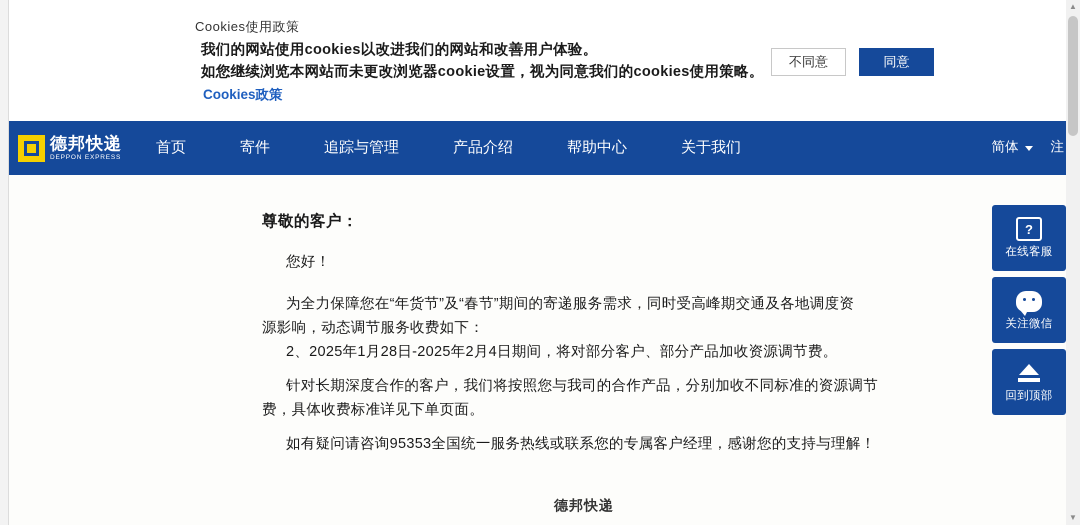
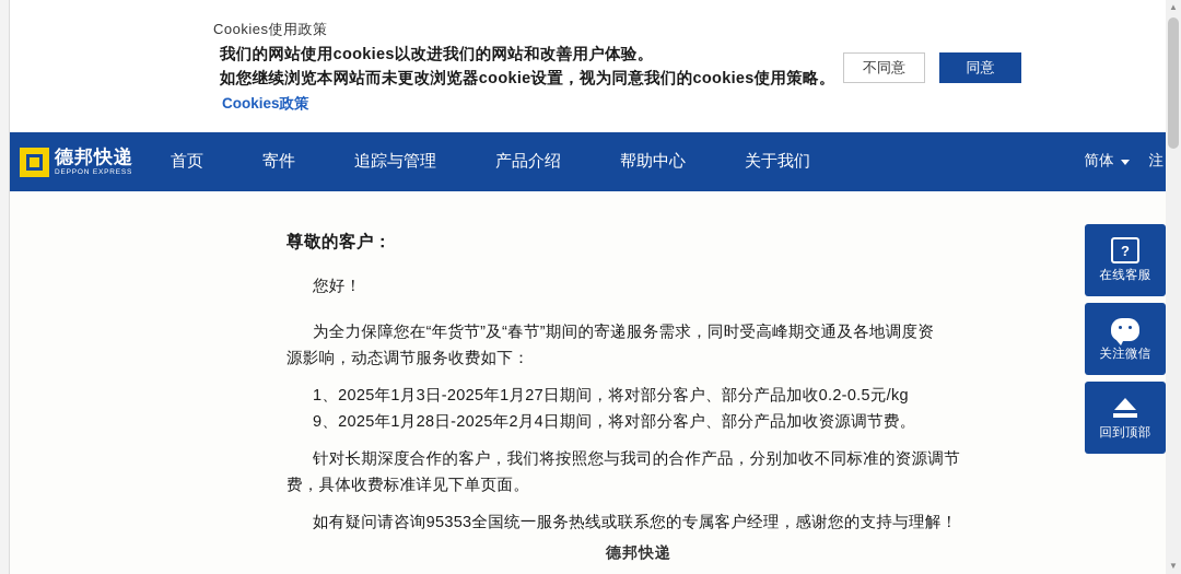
  Cookies使用政策
  我们的网站使用cookies以改进我们的网站和改善用户体验。
  如您继续浏览本网站而未更改浏览器cookie设置，视为同意我们的cookies使用策略。
  Cookies政策
  不同意
  同意
  德邦快递
  首页
  寄件
  追踪与管理
  产品介绍
  帮助中心
  关于我们
  简体
  注
  尊敬的客户：
  您好！
  为全力保障您在“年货节”及“春节”期间的寄递服务需求，同时受高峰期交通及各地调度资
  源影响，动态调节服务收费如下：
+ 1、2025年1月3日-2025年1月27日期间，将对部分客户、部分产品加收0.2-0.5元/kg
- 2、2025年1月28日-2025年2月4日期间，将对部分客户、部分产品加收资源调节费。
+ 9、2025年1月28日-2025年2月4日期间，将对部分客户、部分产品加收资源调节费。
  针对长期深度合作的客户，我们将按照您与我司的合作产品，分别加收不同标准的资源调节
  费，具体收费标准详见下单页面。
  如有疑问请咨询95353全国统一服务热线或联系您的专属客户经理，感谢您的支持与理解！
  德邦快递
  ?
  在线客服
  关注微信
  回到顶部
  ▲
  ▼
